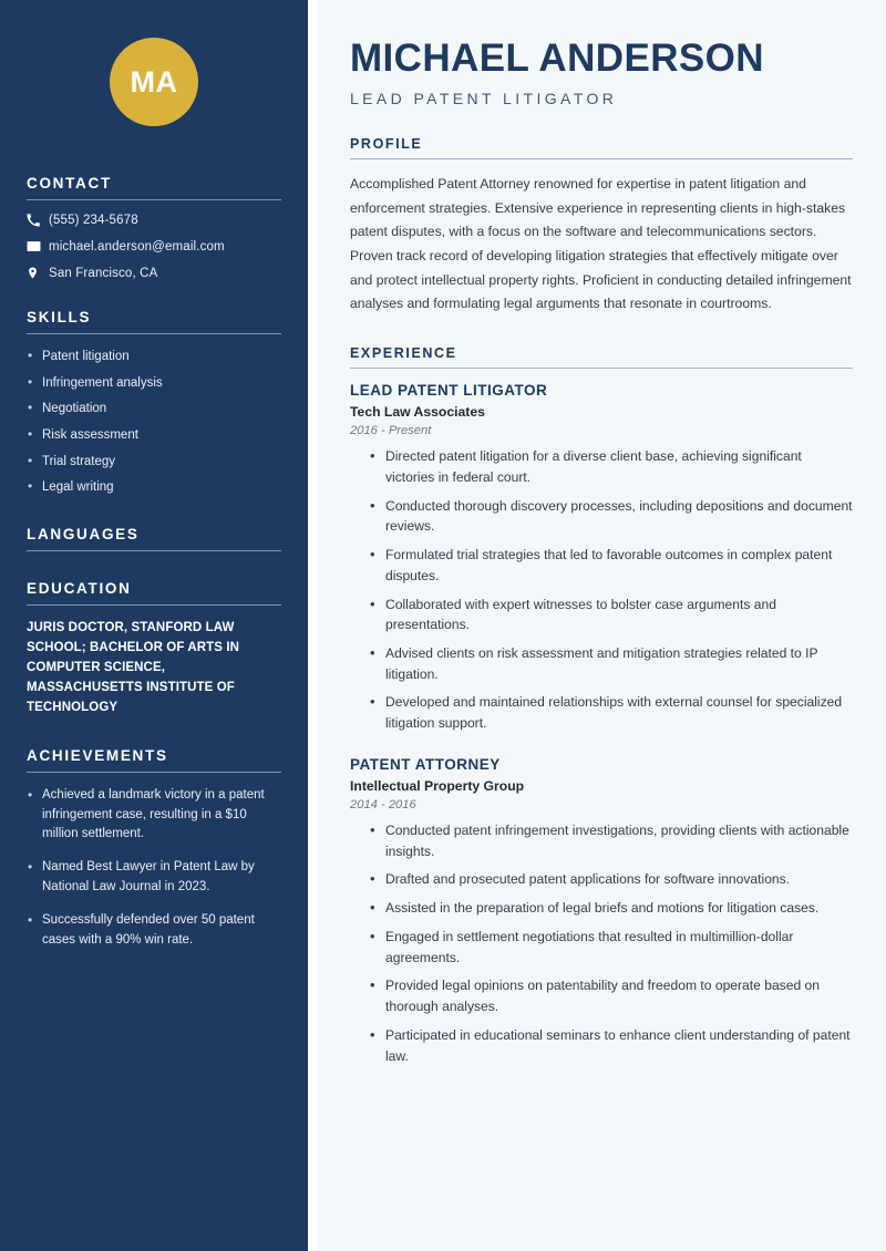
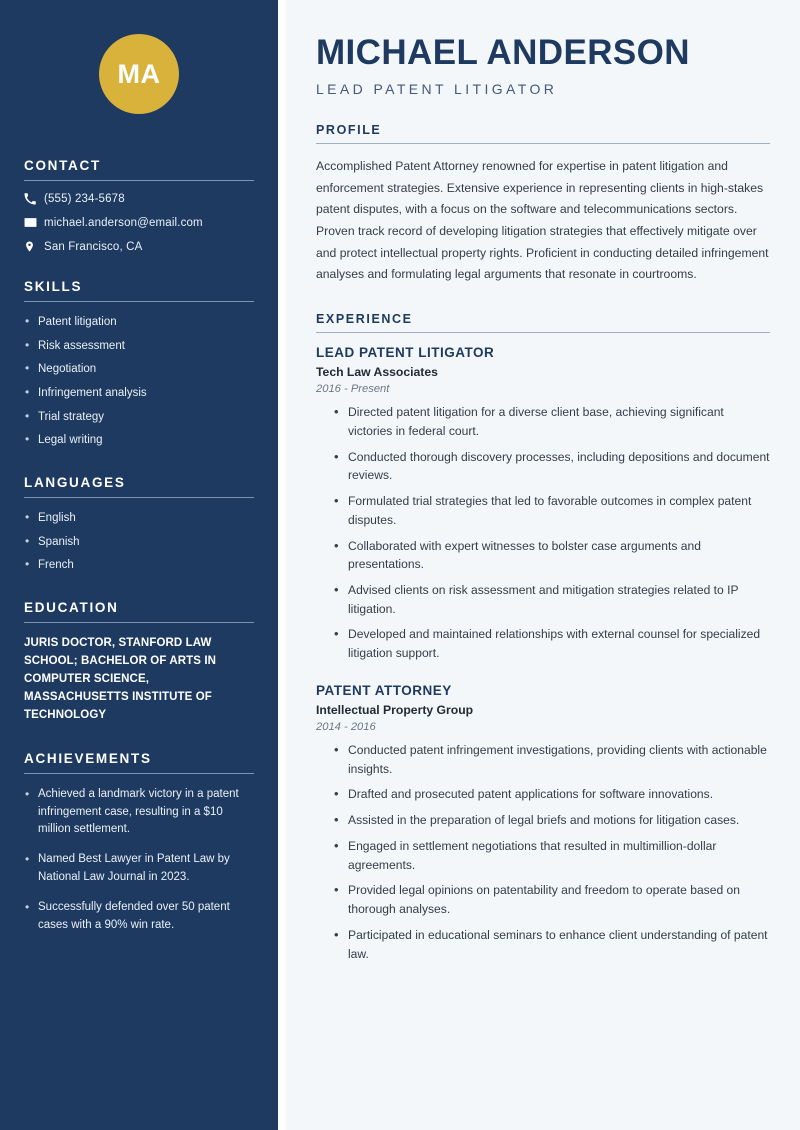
  MA
  CONTACT
  (555) 234-5678
  michael.anderson@email.com
  San Francisco, CA
  SKILLS
  Patent litigation
- Infringement analysis
+ Risk assessment
  Negotiation
- Risk assessment
+ Infringement analysis
  Trial strategy
  Legal writing
  LANGUAGES
+ English
+ Spanish
+ French
  EDUCATION
  JURIS DOCTOR, STANFORD LAW SCHOOL; BACHELOR OF ARTS IN COMPUTER SCIENCE, MASSACHUSETTS INSTITUTE OF TECHNOLOGY
  ACHIEVEMENTS
  Achieved a landmark victory in a patent infringement case, resulting in a $10 million settlement.
  Named Best Lawyer in Patent Law by National Law Journal in 2023.
  Successfully defended over 50 patent cases with a 90% win rate.
  MICHAEL ANDERSON
  LEAD PATENT LITIGATOR
  PROFILE
  Accomplished Patent Attorney renowned for expertise in patent litigation and enforcement strategies. Extensive experience in representing clients in high-stakes patent disputes, with a focus on the software and telecommunications sectors. Proven track record of developing litigation strategies that effectively mitigate over and protect intellectual property rights. Proficient in conducting detailed infringement analyses and formulating legal arguments that resonate in courtrooms.
  EXPERIENCE
  LEAD PATENT LITIGATOR
  Tech Law Associates
  2016 - Present
  Directed patent litigation for a diverse client base, achieving significant victories in federal court.
  Conducted thorough discovery processes, including depositions and document reviews.
  Formulated trial strategies that led to favorable outcomes in complex patent disputes.
  Collaborated with expert witnesses to bolster case arguments and presentations.
  Advised clients on risk assessment and mitigation strategies related to IP litigation.
  Developed and maintained relationships with external counsel for specialized litigation support.
  PATENT ATTORNEY
  Intellectual Property Group
  2014 - 2016
  Conducted patent infringement investigations, providing clients with actionable insights.
  Drafted and prosecuted patent applications for software innovations.
  Assisted in the preparation of legal briefs and motions for litigation cases.
  Engaged in settlement negotiations that resulted in multimillion-dollar agreements.
  Provided legal opinions on patentability and freedom to operate based on thorough analyses.
  Participated in educational seminars to enhance client understanding of patent law.
